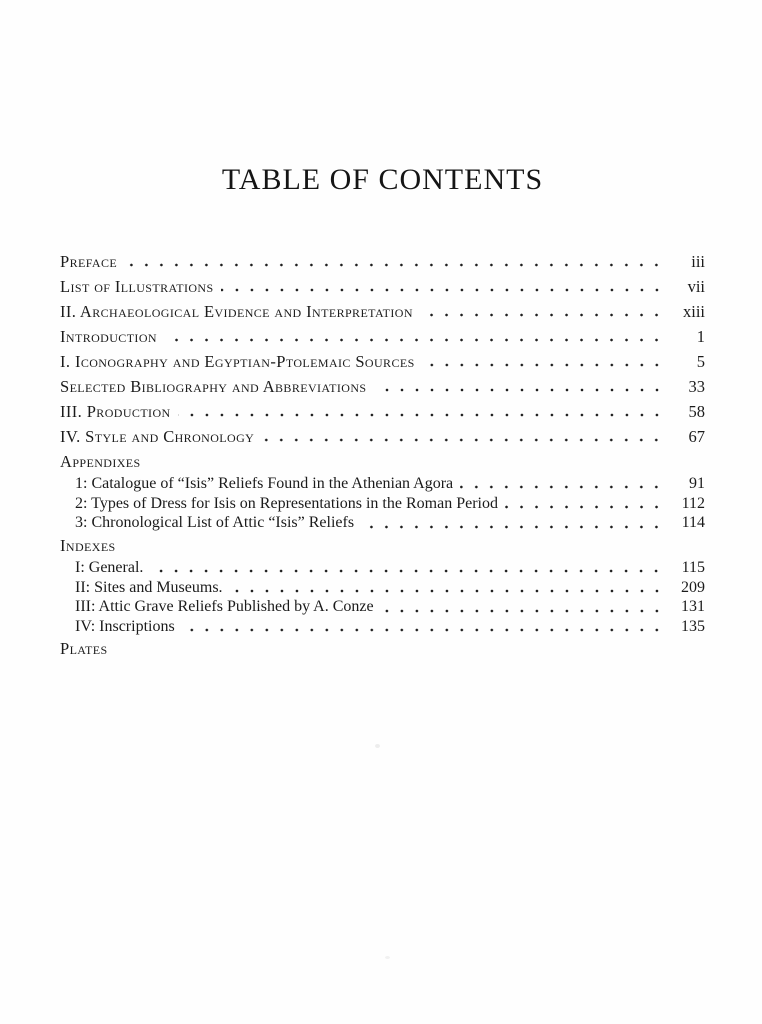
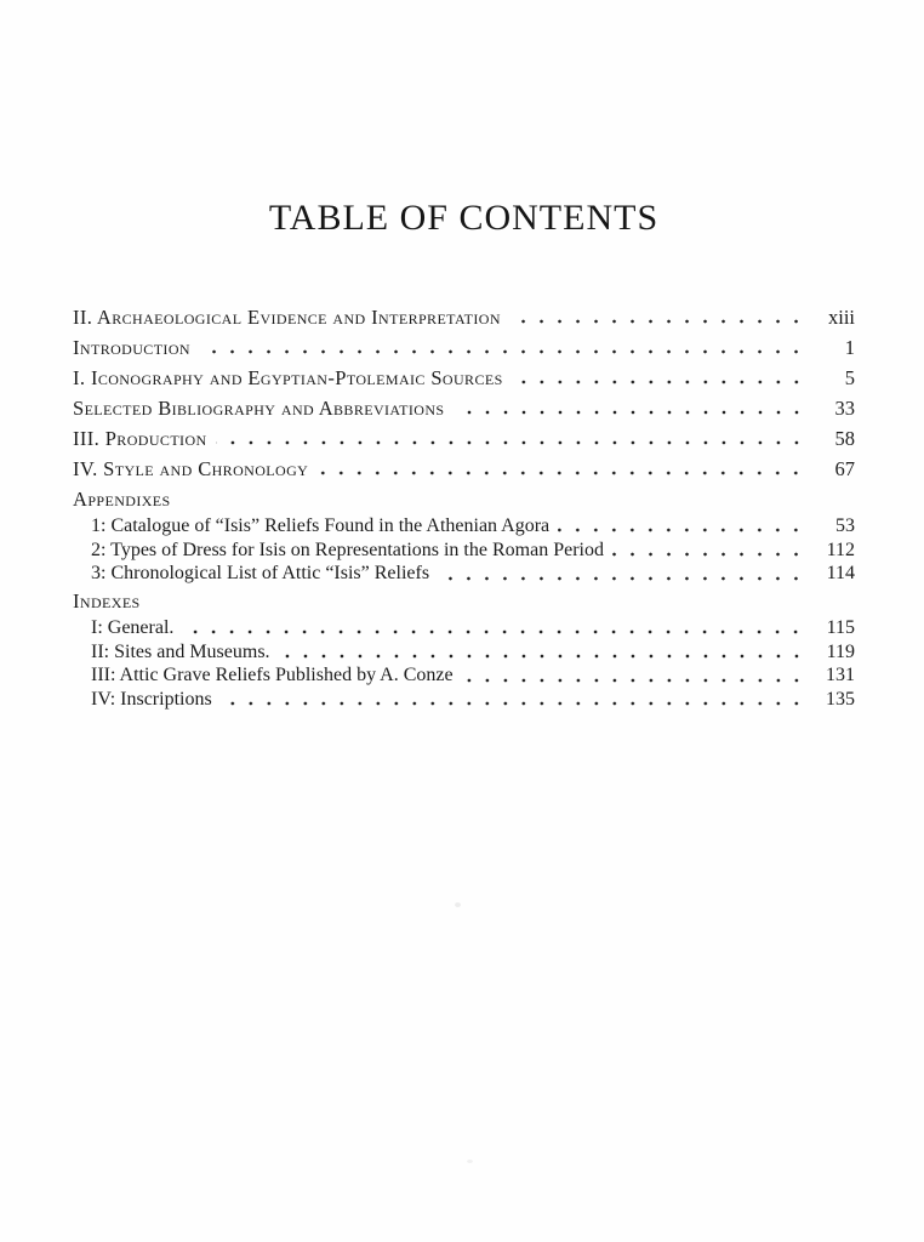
  TABLE OF CONTENTS
- Preface
- iii
- List of Illustrations
- vii
  II. Archaeological Evidence and Interpretation
  xiii
  Introduction
  1
  I. Iconography and Egyptian-Ptolemaic Sources
  5
  Selected Bibliography and Abbreviations
  33
  III. Production
  58
  IV. Style and Chronology
  67
  Appendixes
  1: Catalogue of “Isis” Reliefs Found in the Athenian Agora
- 91
+ 53
  2: Types of Dress for Isis on Representations in the Roman Period
  112
  3: Chronological List of Attic “Isis” Reliefs
  114
  Indexes
  I: General.
  115
  II: Sites and Museums.
- 209
+ 119
  III: Attic Grave Reliefs Published by A. Conze
  131
  IV: Inscriptions
  135
- Plates
